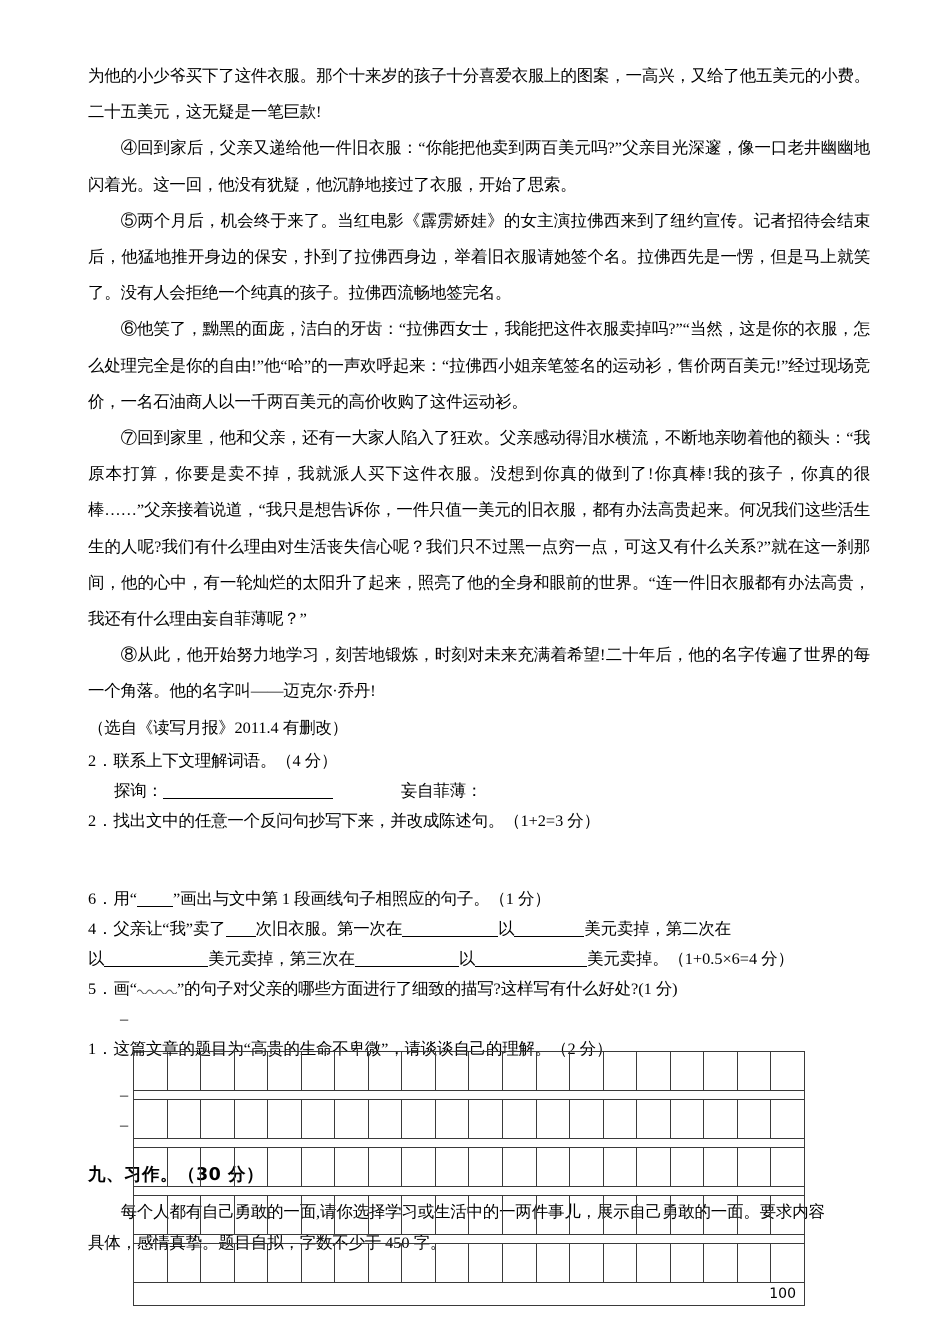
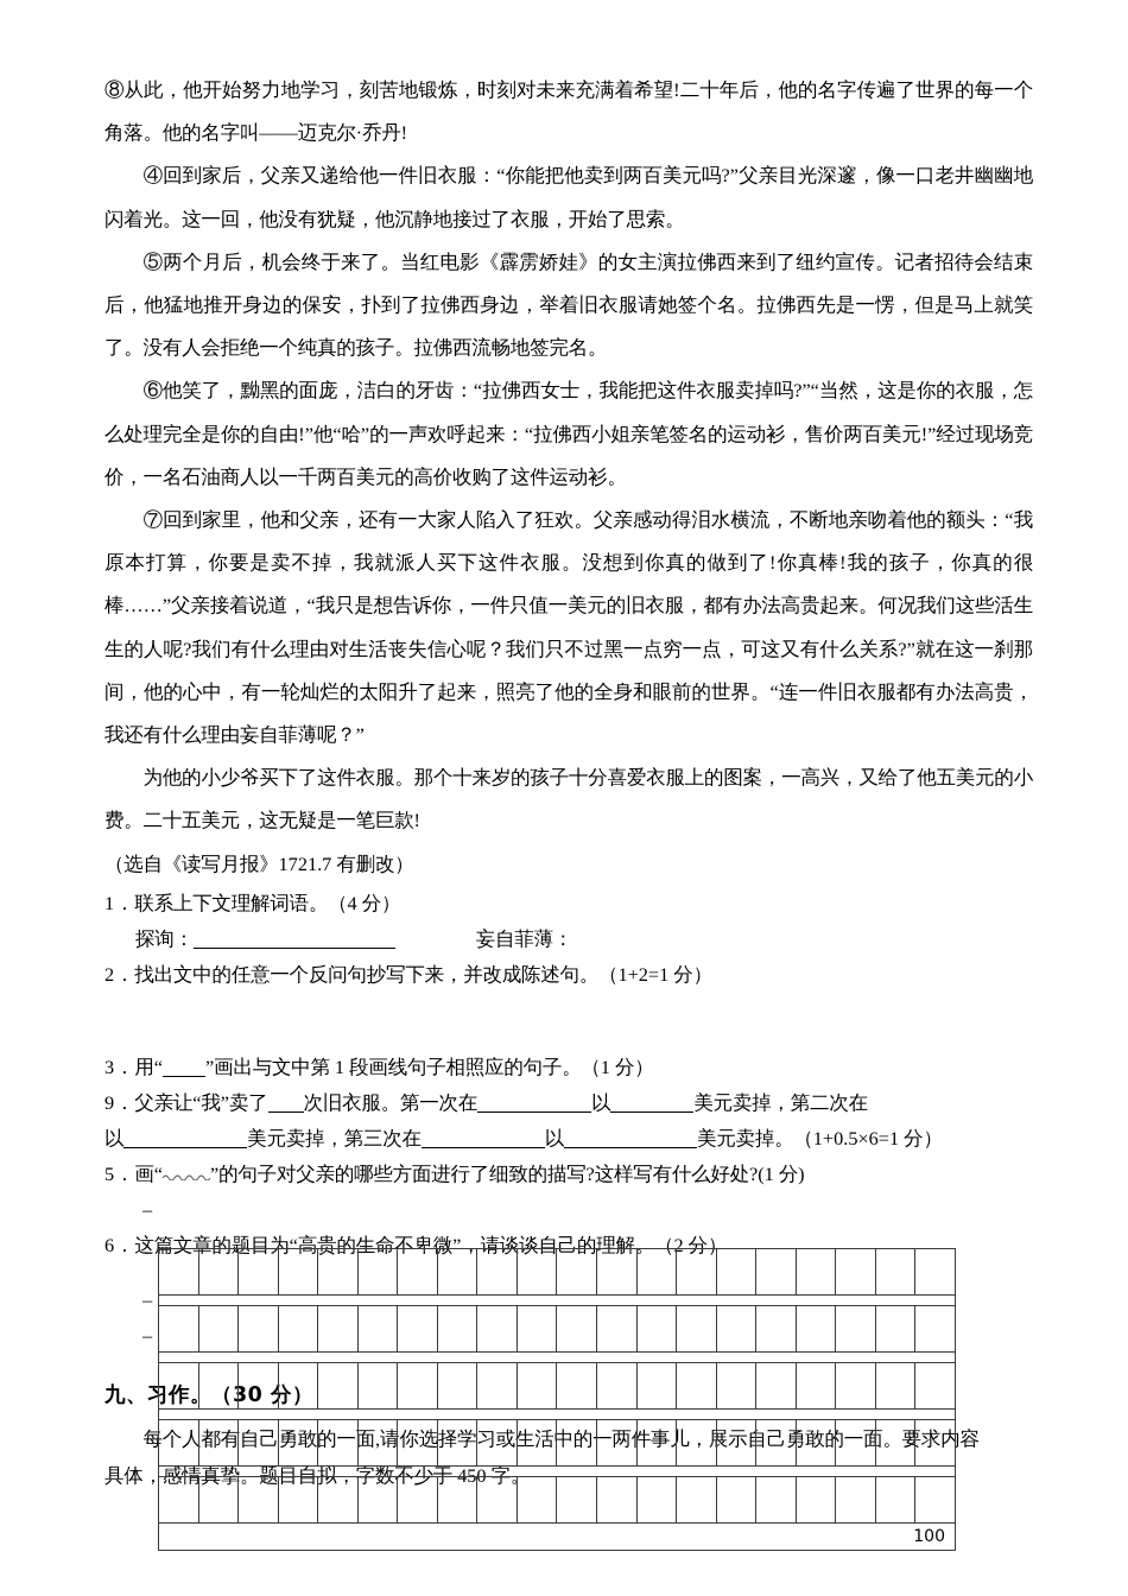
- 为他的小少爷买下了这件衣服。那个十来岁的孩子十分喜爱衣服上的图案，一高兴，又给了他五美元的小费。二十五美元，这无疑是一笔巨款!
+ ⑧从此，他开始努力地学习，刻苦地锻炼，时刻对未来充满着希望!二十年后，他的名字传遍了世界的每一个角落。他的名字叫——迈克尔·乔丹!
  ④回到家后，父亲又递给他一件旧衣服：“你能把他卖到两百美元吗?”父亲目光深邃，像一口老井幽幽地闪着光。这一回，他没有犹疑，他沉静地接过了衣服，开始了思索。
  ⑤两个月后，机会终于来了。当红电影《霹雳娇娃》的女主演拉佛西来到了纽约宣传。记者招待会结束后，他猛地推开身边的保安，扑到了拉佛西身边，举着旧衣服请她签个名。拉佛西先是一愣，但是马上就笑了。没有人会拒绝一个纯真的孩子。拉佛西流畅地签完名。
  ⑥他笑了，黝黑的面庞，洁白的牙齿：“拉佛西女士，我能把这件衣服卖掉吗?”“当然，这是你的衣服，怎么处理完全是你的自由!”他“哈”的一声欢呼起来：“拉佛西小姐亲笔签名的运动衫，售价两百美元!”经过现场竞价，一名石油商人以一千两百美元的高价收购了这件运动衫。
  ⑦回到家里，他和父亲，还有一大家人陷入了狂欢。父亲感动得泪水横流，不断地亲吻着他的额头：“我原本打算，你要是卖不掉，我就派人买下这件衣服。没想到你真的做到了!你真棒!我的孩子，你真的很棒……”父亲接着说道，“我只是想告诉你，一件只值一美元的旧衣服，都有办法高贵起来。何况我们这些活生生的人呢?我们有什么理由对生活丧失信心呢？我们只不过黑一点穷一点，可这又有什么关系?”就在这一刹那间，他的心中，有一轮灿烂的太阳升了起来，照亮了他的全身和眼前的世界。“连一件旧衣服都有办法高贵，我还有什么理由妄自菲薄呢？”
- ⑧从此，他开始努力地学习，刻苦地锻炼，时刻对未来充满着希望!二十年后，他的名字传遍了世界的每一个角落。他的名字叫——迈克尔·乔丹!
+ 为他的小少爷买下了这件衣服。那个十来岁的孩子十分喜爱衣服上的图案，一高兴，又给了他五美元的小费。二十五美元，这无疑是一笔巨款!
- （选自《读写月报》2011.4 有删改）
+ （选自《读写月报》1721.7 有删改）
- 2．联系上下文理解词语。（4 分）
+ 1．联系上下文理解词语。（4 分）
  探询： 妄自菲薄：
- 2．找出文中的任意一个反问句抄写下来，并改成陈述句。（1+2=3 分）
+ 2．找出文中的任意一个反问句抄写下来，并改成陈述句。（1+2=1 分）
- 6．用“ ”画出与文中第 1 段画线句子相照应的句子。（1 分）
+ 3．用“ ”画出与文中第 1 段画线句子相照应的句子。（1 分）
- 4．父亲让“我”卖了 次旧衣服。第一次在 以 美元卖掉，第二次在
+ 9．父亲让“我”卖了 次旧衣服。第一次在 以 美元卖掉，第二次在
- 以 美元卖掉，第三次在 以 美元卖掉。（1+0.5×6=4 分）
+ 以 美元卖掉，第三次在 以 美元卖掉。（1+0.5×6=1 分）
  5．画“ ”的句子对父亲的哪些方面进行了细致的描写?这样写有什么好处?(1 分)
  –
- 1．这篇文章的题目为“高贵的生命不卑微”，请谈谈自己的理解。（2 分）
+ 6．这篇文章的题目为“高贵的生命不卑微”，请谈谈自己的理解。（2 分）
  –
  –
  九、习作。（30 分）
  每个人都有自己勇敢的一面,请你选择学习或生活中的一两件事儿，展示自己勇敢的一面。要求内容
  具体，感情真挚。题目自拟，字数不少于 450 字。
  100
